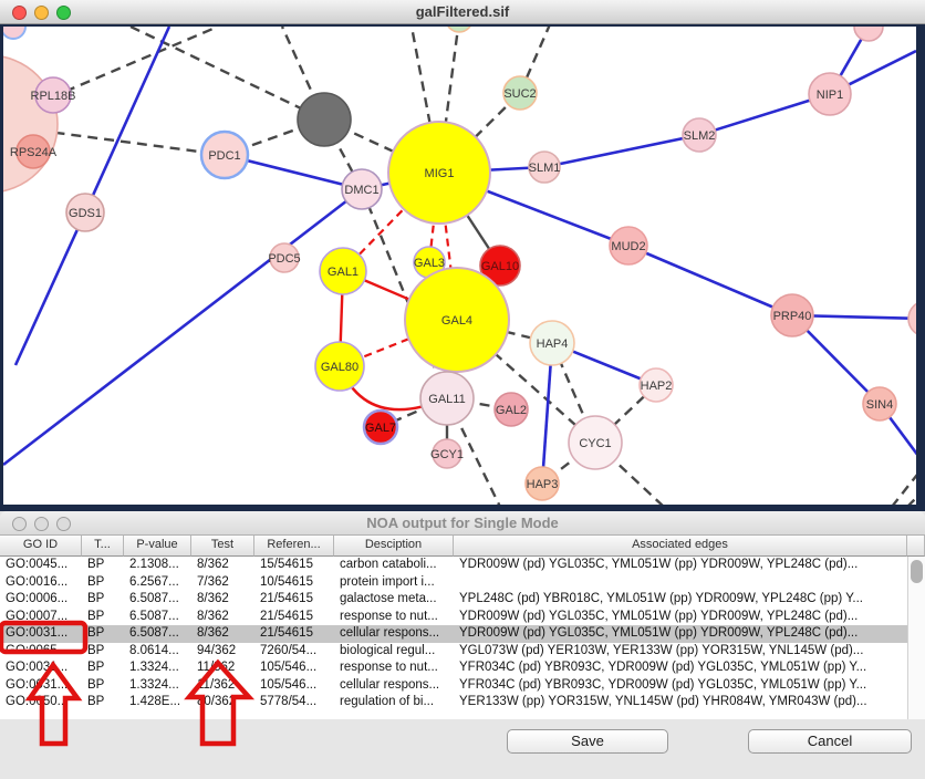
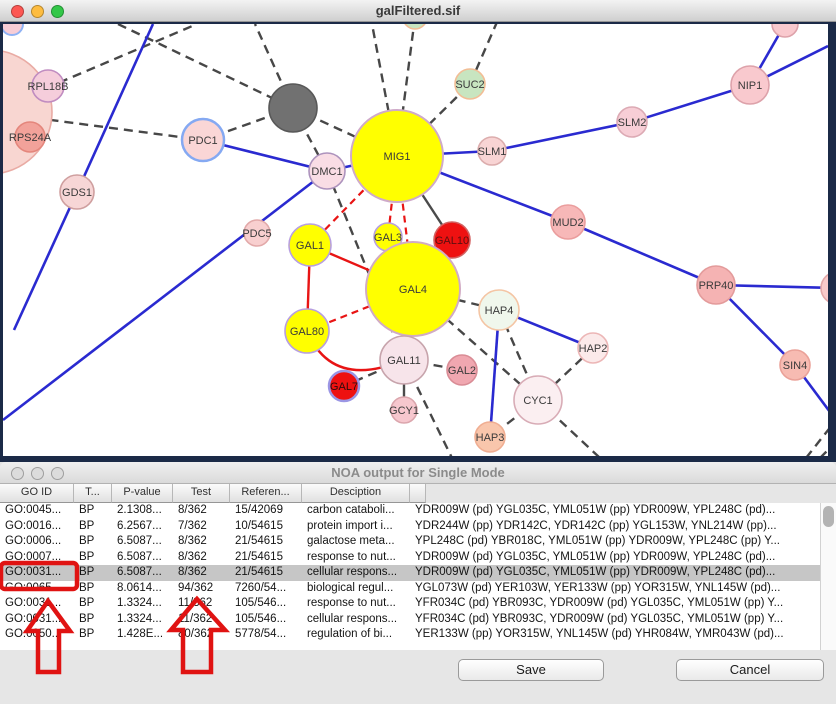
  galFiltered.sif
  RPL18B
  RPS24A
  GDS1
  PDC1
  PDC5
  MIG1
  SUC2
  SLM1
  DMC1
  GAL1
  GAL3
  GAL10
  GAL4
  GAL80
  GAL11
  GAL2
  GAL7
  GCY1
  HAP4
  HAP3
  HAP2
  CYC1
  MUD2
  SLM2
  NIP1
  PRP40
  SIN4
  NOA output for Single Mode
  GO ID
  T...
  P-value
  Test
  Referen...
  Desciption
- Associated edges
  GO:0045...
  BP
  2.1308...
  8/362
- 15/54615
+ 15/42069
  carbon cataboli...
  YDR009W (pd) YGL035C, YML051W (pp) YDR009W, YPL248C (pd)...
  GO:0016...
  BP
  6.2567...
  7/362
  10/54615
  protein import i...
+ YDR244W (pp) YDR142C, YDR142C (pp) YGL153W, YNL214W (pp)...
  GO:0006...
  BP
  6.5087...
  8/362
  21/54615
  galactose meta...
  YPL248C (pd) YBR018C, YML051W (pp) YDR009W, YPL248C (pp) Y...
  GO:0007...
  BP
  6.5087...
  8/362
  21/54615
  response to nut...
  YDR009W (pd) YGL035C, YML051W (pp) YDR009W, YPL248C (pd)...
  GO:0031...
  BP
  6.5087...
  8/362
  21/54615
  cellular respons...
  YDR009W (pd) YGL035C, YML051W (pp) YDR009W, YPL248C (pd)...
  BP
  8.0614...
  94/362
  7260/54...
  biological regul...
  YGL073W (pd) YER103W, YER133W (pp) YOR315W, YNL145W (pd)...
  GO:003...
  BP
  1.3324...
  105/546...
  response to nut...
  YFR034C (pd) YBR093C, YDR009W (pd) YGL035C, YML051W (pp) Y...
  GO:031..
  BP
  1.3324...
  1/362
  105/546...
  cellular respons...
  YFR034C (pd) YBR093C, YDR009W (pd) YGL035C, YML051W (pp) Y...
  GO:0050..
  BP
  1.428E...
  5778/54...
  regulation of bi...
  YER133W (pp) YOR315W, YNL145W (pd) YHR084W, YMR043W (pd)...
  Save
  Cancel
